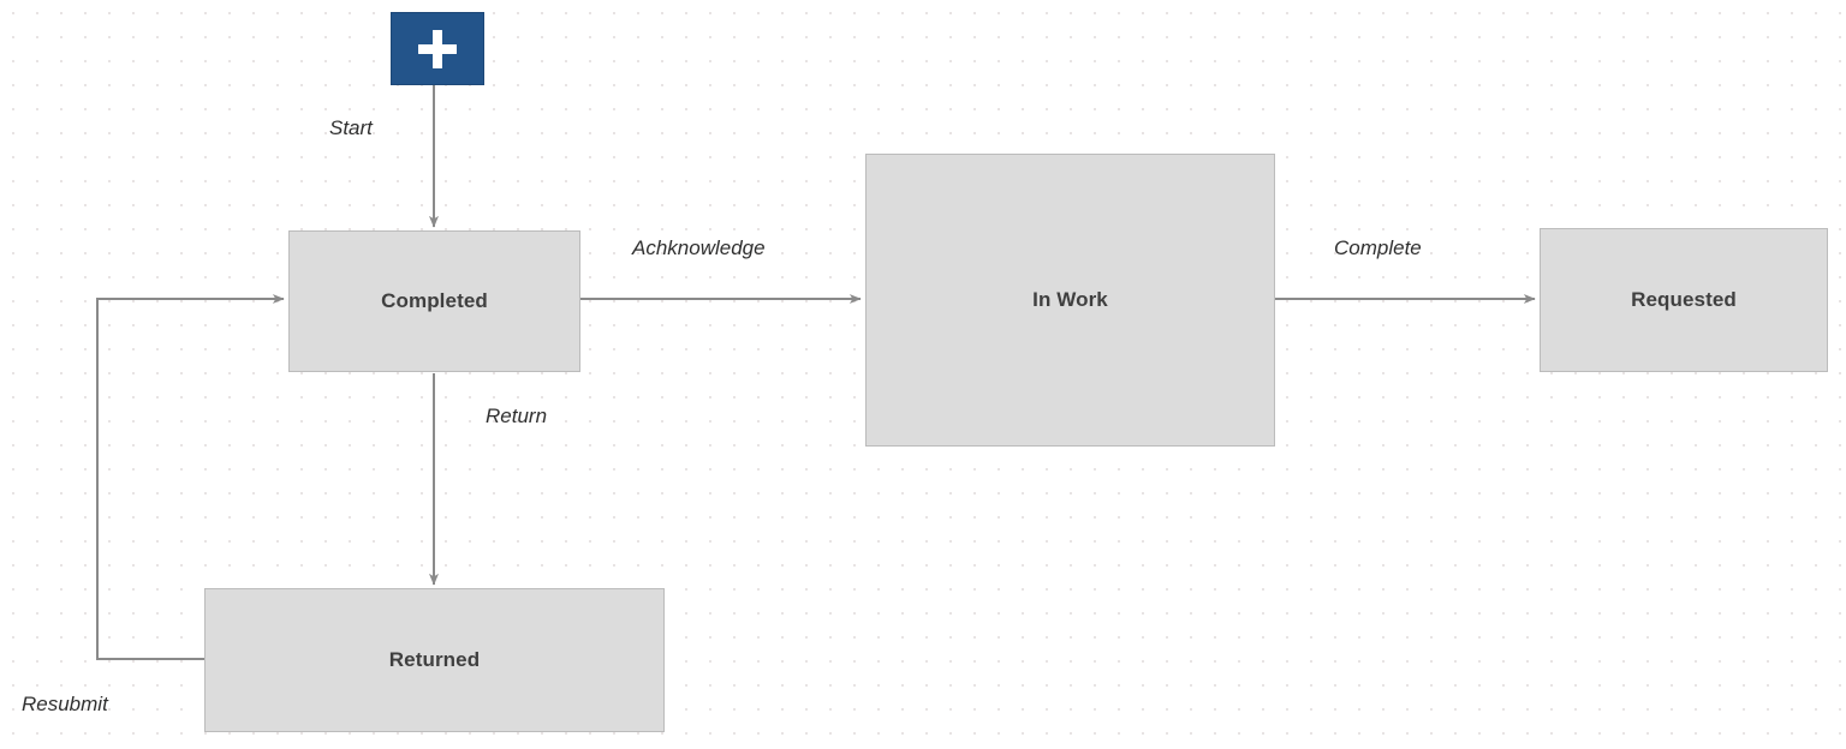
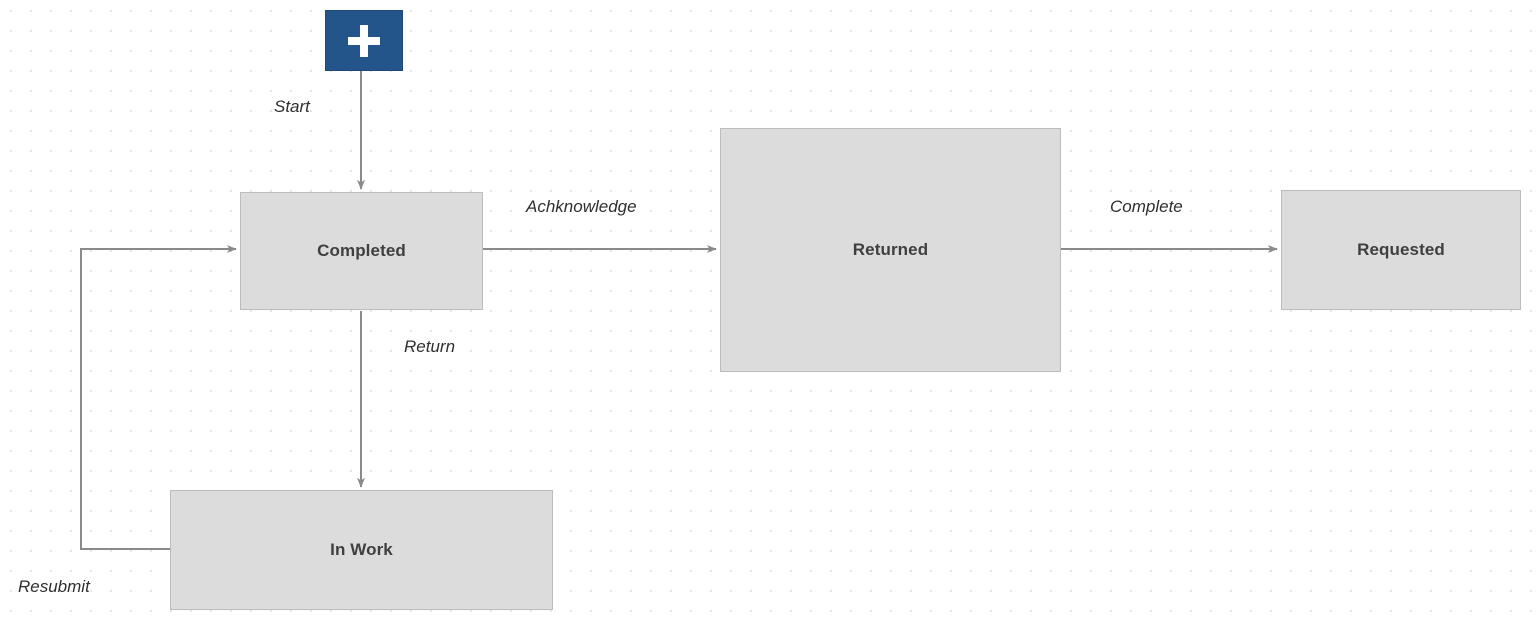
  Completed
- In Work
+ Returned
  Requested
- Returned
+ In Work
  Start
  Achknowledge
  Complete
  Return
  Resubmit
